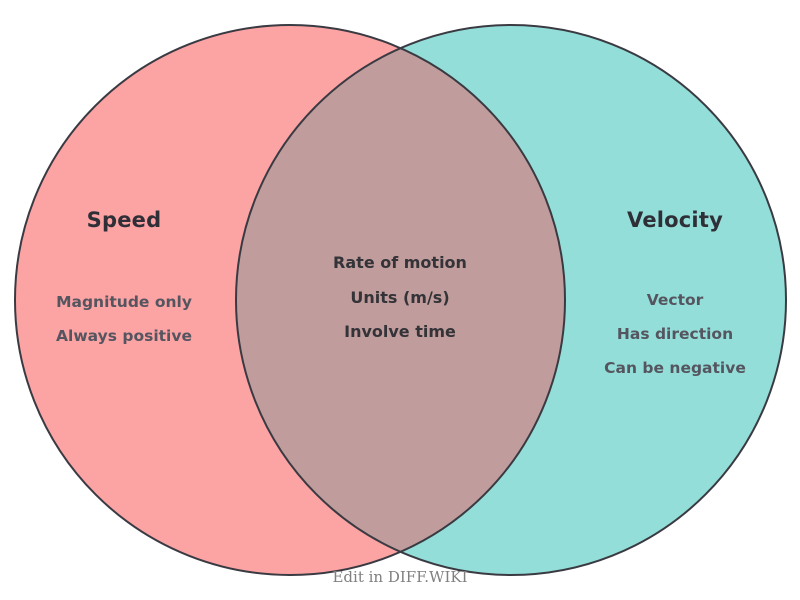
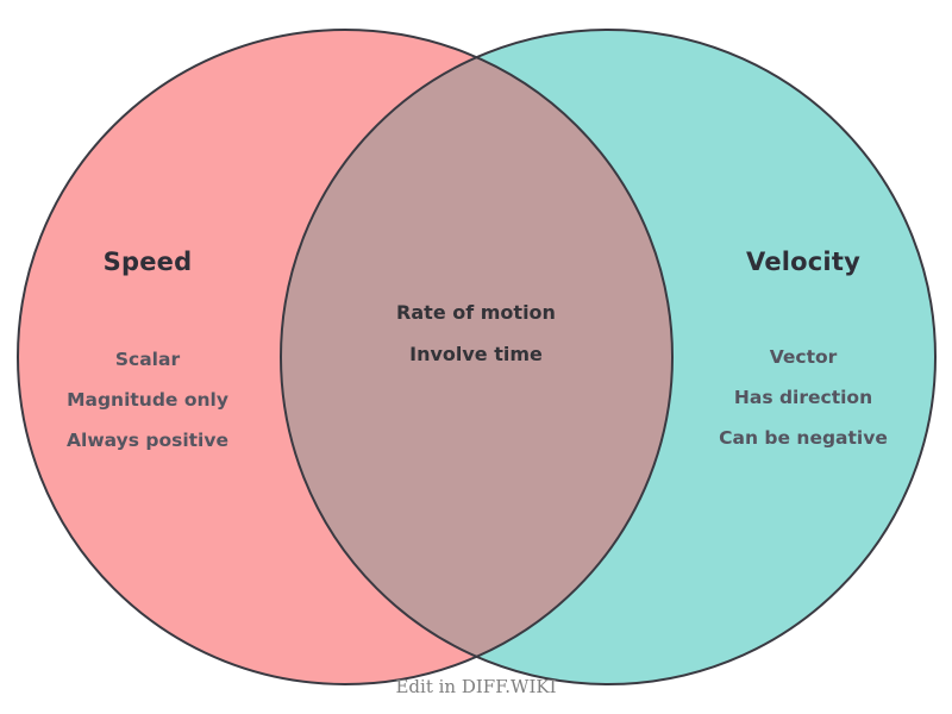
  Speed
+ Scalar
  Magnitude only
  Always positive
  Rate of motion
- Units (m/s)
  Involve time
  Velocity
  Vector
  Has direction
  Can be negative
  Edit in DIFF.WIKI
